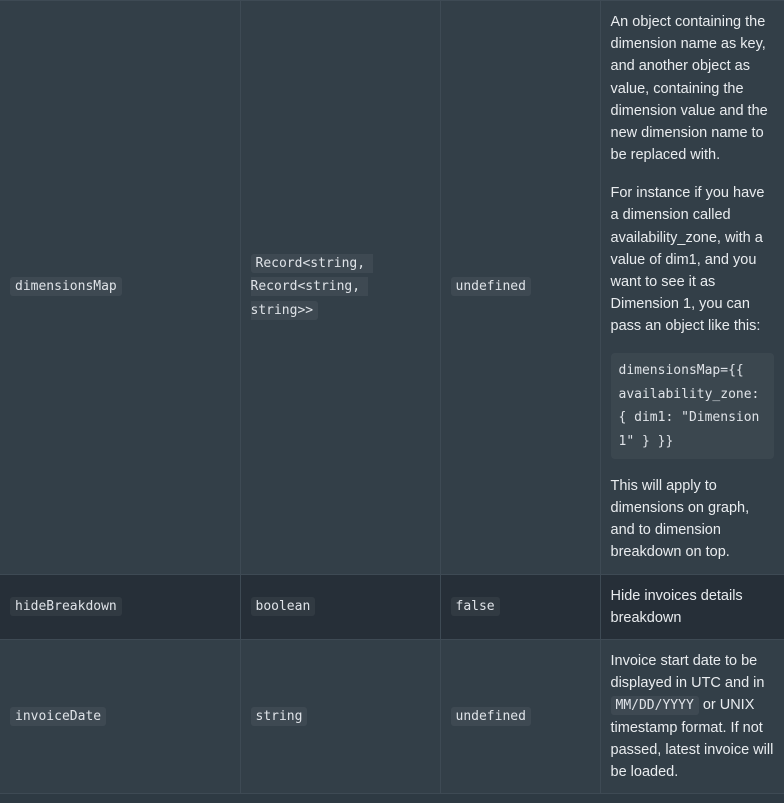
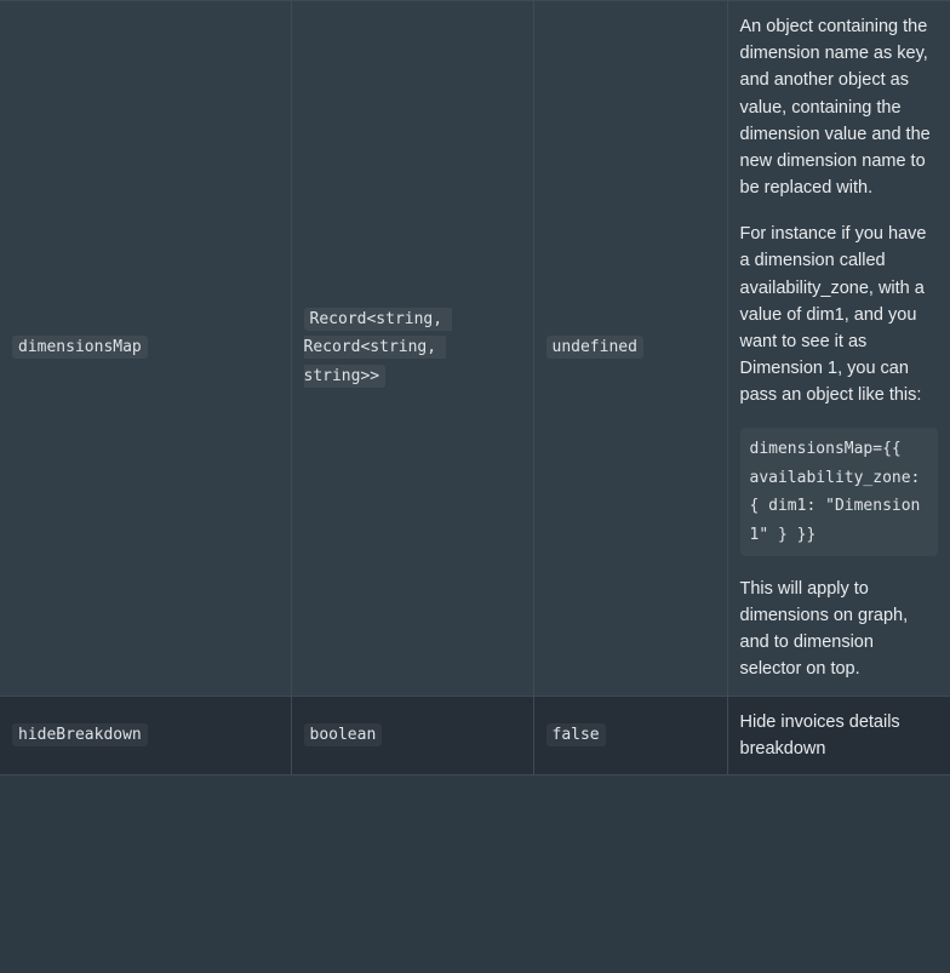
- dimensionsMap	Record<string, Record<string, string>>	undefined	An object containing the dimension name as key, and another object as value, containing the dimension value and the new dimension name to be replaced with. For instance if you have a dimension called availability_zone, with a value of dim1, and you want to see it as Dimension 1, you can pass an object like this: dimensionsMap={{ availability_zone: { dim1: "Dimension 1" } }} This will apply to dimensions on graph, and to dimension breakdown on top.
+ dimensionsMap	Record<string, Record<string, string>>	undefined	An object containing the dimension name as key, and another object as value, containing the dimension value and the new dimension name to be replaced with. For instance if you have a dimension called availability_zone, with a value of dim1, and you want to see it as Dimension 1, you can pass an object like this: dimensionsMap={{ availability_zone: { dim1: "Dimension 1" } }} This will apply to dimensions on graph, and to dimension selector on top.
  hideBreakdown	boolean	false	Hide invoices details breakdown
- invoiceDate	string	undefined	Invoice start date to be displayed in UTC and in MM/DD/YYYY or UNIX timestamp format. If not passed, latest invoice will be loaded.
